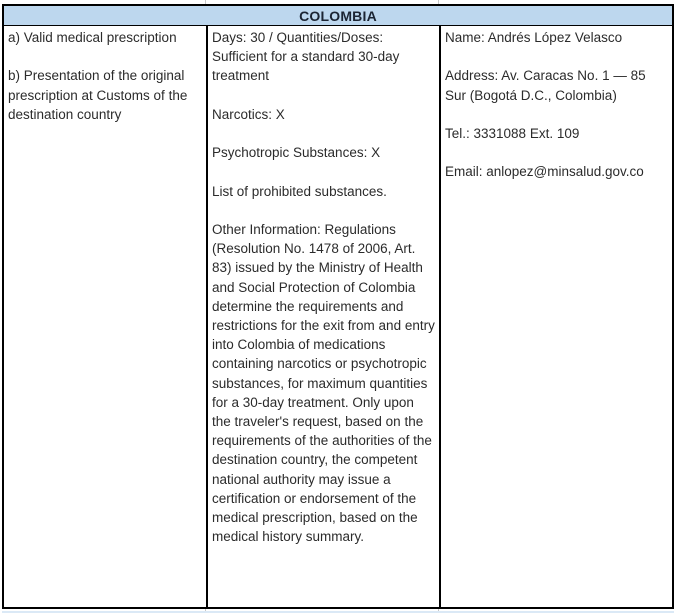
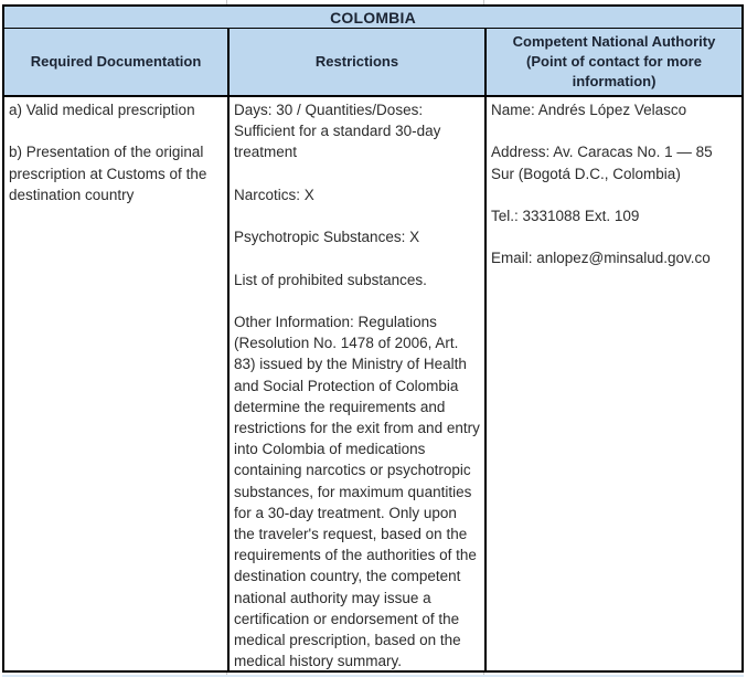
  COLOMBIA
+ Required Documentation
+ Restrictions
+ Competent National Authority (Point of contact for more information)
  a) Valid medical prescription
  b) Presentation of the original prescription at Customs of the destination country
  Days: 30 / Quantities/Doses: Sufficient for a standard 30-day treatment
  Narcotics: X
  Psychotropic Substances: X
  List of prohibited substances.
  Other Information: Regulations (Resolution No. 1478 of 2006, Art. 83) issued by the Ministry of Health and Social Protection of Colombia determine the requirements and restrictions for the exit from and entry into Colombia of medications containing narcotics or psychotropic substances, for maximum quantities for a 30-day treatment. Only upon the traveler's request, based on the requirements of the authorities of the destination country, the competent national authority may issue a certification or endorsement of the medical prescription, based on the medical history summary.
  Name: Andrés López Velasco
  Address: Av. Caracas No. 1 — 85 Sur (Bogotá D.C., Colombia)
  Tel.: 3331088 Ext. 109
  Email: anlopez@minsalud.gov.co
